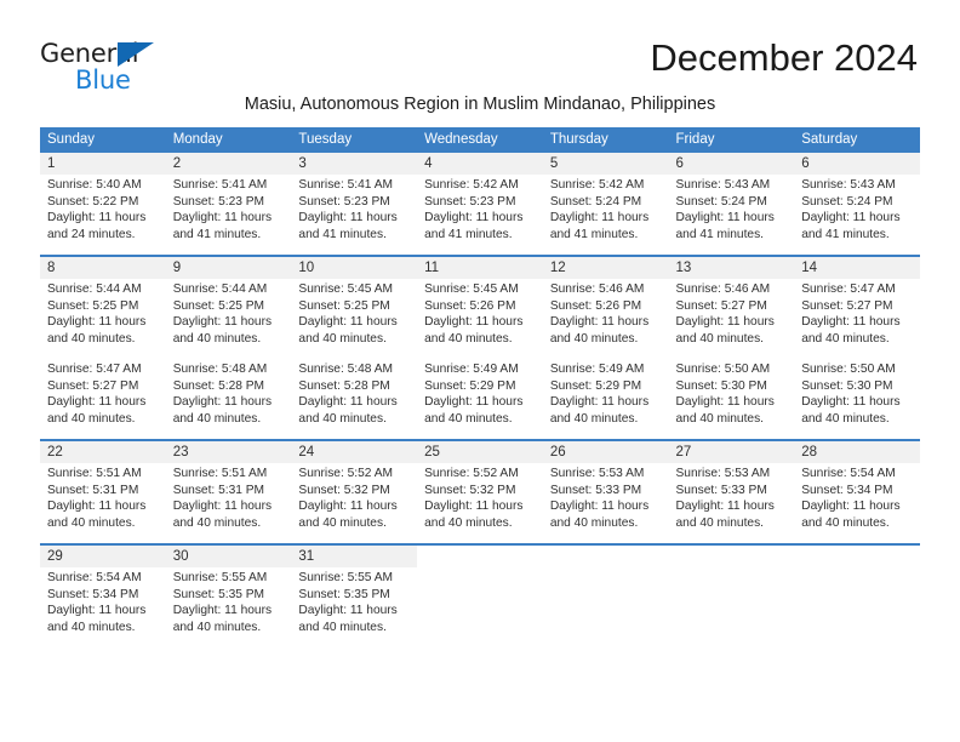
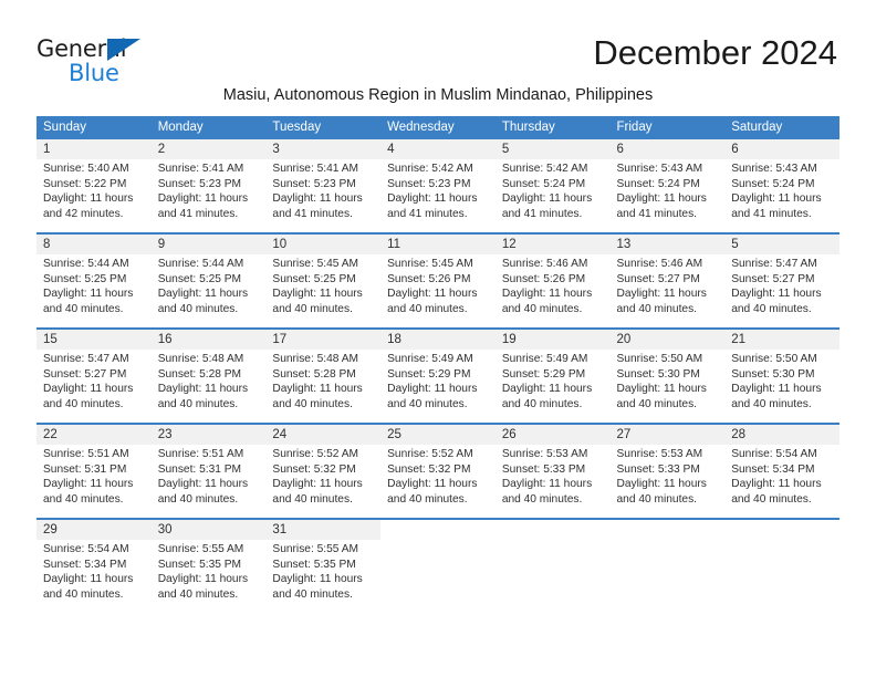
  General
  Blue
  December 2024
  Masiu, Autonomous Region in Muslim Mindanao, Philippines
  Sunday	Monday	Tuesday	Wednesday	Thursday	Friday	Saturday
  1	2	3	4	5	6	6
- Sunrise: 5:40 AMSunset: 5:22 PMDaylight: 11 hoursand 24 minutes.	Sunrise: 5:41 AMSunset: 5:23 PMDaylight: 11 hoursand 41 minutes.	Sunrise: 5:41 AMSunset: 5:23 PMDaylight: 11 hoursand 41 minutes.	Sunrise: 5:42 AMSunset: 5:23 PMDaylight: 11 hoursand 41 minutes.	Sunrise: 5:42 AMSunset: 5:24 PMDaylight: 11 hoursand 41 minutes.	Sunrise: 5:43 AMSunset: 5:24 PMDaylight: 11 hoursand 41 minutes.	Sunrise: 5:43 AMSunset: 5:24 PMDaylight: 11 hoursand 41 minutes.
+ Sunrise: 5:40 AMSunset: 5:22 PMDaylight: 11 hoursand 42 minutes.	Sunrise: 5:41 AMSunset: 5:23 PMDaylight: 11 hoursand 41 minutes.	Sunrise: 5:41 AMSunset: 5:23 PMDaylight: 11 hoursand 41 minutes.	Sunrise: 5:42 AMSunset: 5:23 PMDaylight: 11 hoursand 41 minutes.	Sunrise: 5:42 AMSunset: 5:24 PMDaylight: 11 hoursand 41 minutes.	Sunrise: 5:43 AMSunset: 5:24 PMDaylight: 11 hoursand 41 minutes.	Sunrise: 5:43 AMSunset: 5:24 PMDaylight: 11 hoursand 41 minutes.
- 8	9	10	11	12	13	14
+ 8	9	10	11	12	13	5
  Sunrise: 5:44 AMSunset: 5:25 PMDaylight: 11 hoursand 40 minutes.	Sunrise: 5:44 AMSunset: 5:25 PMDaylight: 11 hoursand 40 minutes.	Sunrise: 5:45 AMSunset: 5:25 PMDaylight: 11 hoursand 40 minutes.	Sunrise: 5:45 AMSunset: 5:26 PMDaylight: 11 hoursand 40 minutes.	Sunrise: 5:46 AMSunset: 5:26 PMDaylight: 11 hoursand 40 minutes.	Sunrise: 5:46 AMSunset: 5:27 PMDaylight: 11 hoursand 40 minutes.	Sunrise: 5:47 AMSunset: 5:27 PMDaylight: 11 hoursand 40 minutes.
+ 15	16	17	18	19	20	21
  Sunrise: 5:47 AMSunset: 5:27 PMDaylight: 11 hoursand 40 minutes.	Sunrise: 5:48 AMSunset: 5:28 PMDaylight: 11 hoursand 40 minutes.	Sunrise: 5:48 AMSunset: 5:28 PMDaylight: 11 hoursand 40 minutes.	Sunrise: 5:49 AMSunset: 5:29 PMDaylight: 11 hoursand 40 minutes.	Sunrise: 5:49 AMSunset: 5:29 PMDaylight: 11 hoursand 40 minutes.	Sunrise: 5:50 AMSunset: 5:30 PMDaylight: 11 hoursand 40 minutes.	Sunrise: 5:50 AMSunset: 5:30 PMDaylight: 11 hoursand 40 minutes.
  22	23	24	25	26	27	28
  Sunrise: 5:51 AMSunset: 5:31 PMDaylight: 11 hoursand 40 minutes.	Sunrise: 5:51 AMSunset: 5:31 PMDaylight: 11 hoursand 40 minutes.	Sunrise: 5:52 AMSunset: 5:32 PMDaylight: 11 hoursand 40 minutes.	Sunrise: 5:52 AMSunset: 5:32 PMDaylight: 11 hoursand 40 minutes.	Sunrise: 5:53 AMSunset: 5:33 PMDaylight: 11 hoursand 40 minutes.	Sunrise: 5:53 AMSunset: 5:33 PMDaylight: 11 hoursand 40 minutes.	Sunrise: 5:54 AMSunset: 5:34 PMDaylight: 11 hoursand 40 minutes.
  29	30	31
  Sunrise: 5:54 AMSunset: 5:34 PMDaylight: 11 hoursand 40 minutes.	Sunrise: 5:55 AMSunset: 5:35 PMDaylight: 11 hoursand 40 minutes.	Sunrise: 5:55 AMSunset: 5:35 PMDaylight: 11 hoursand 40 minutes.
